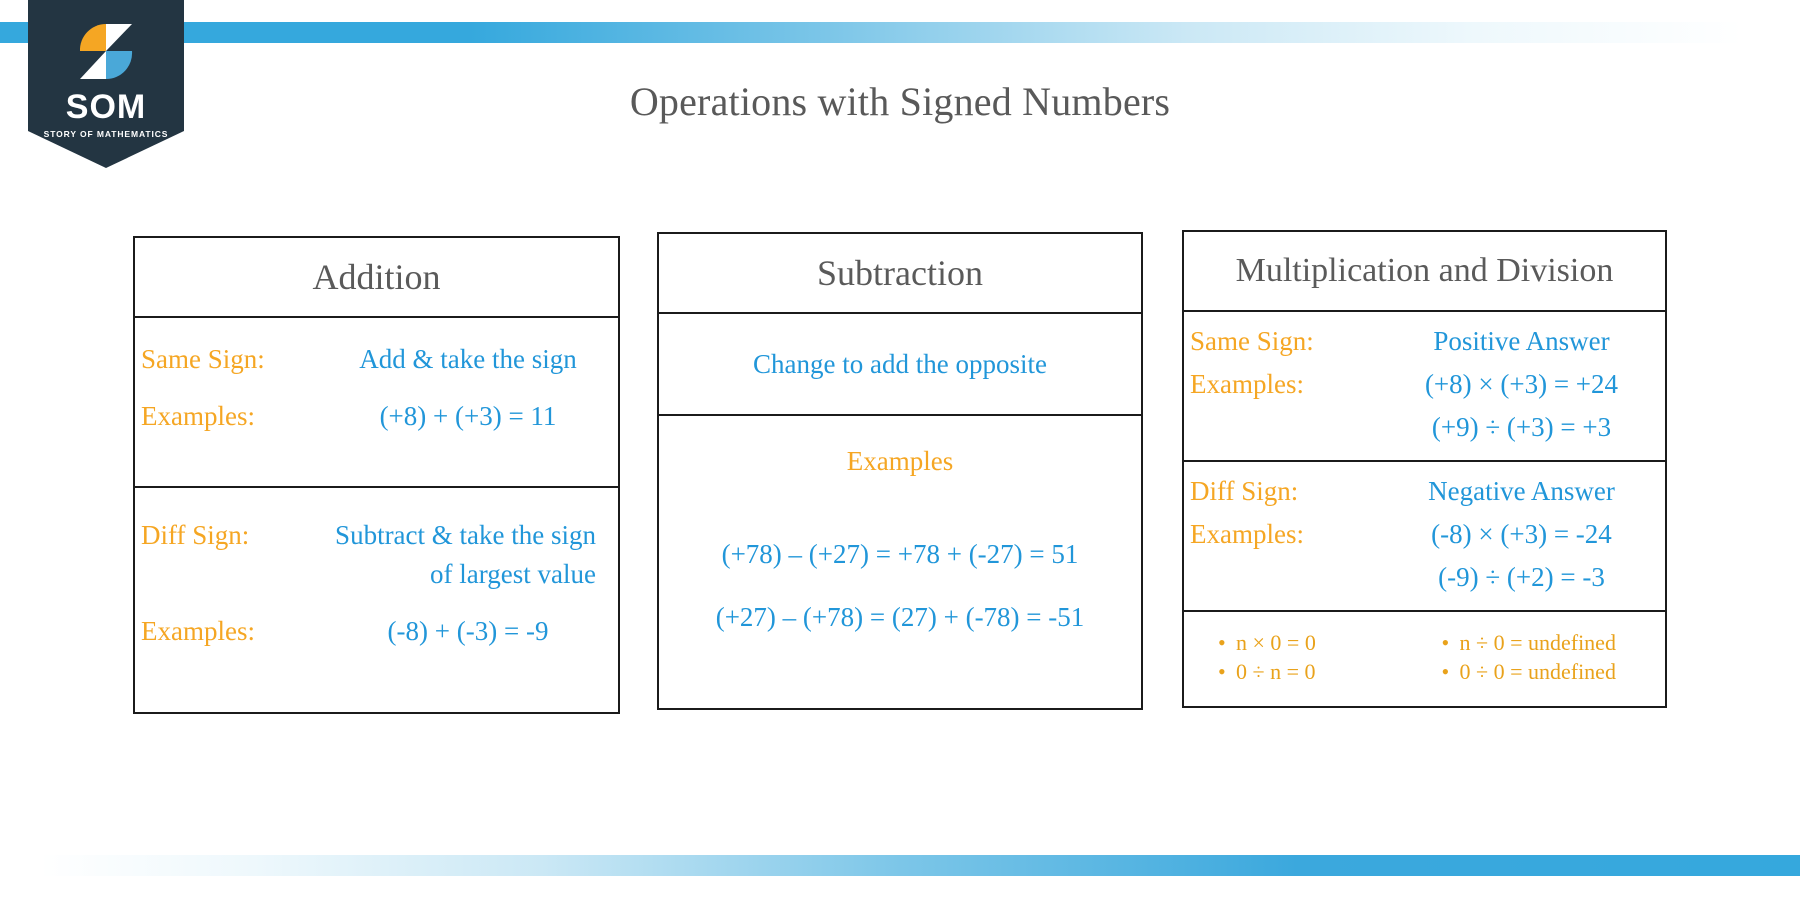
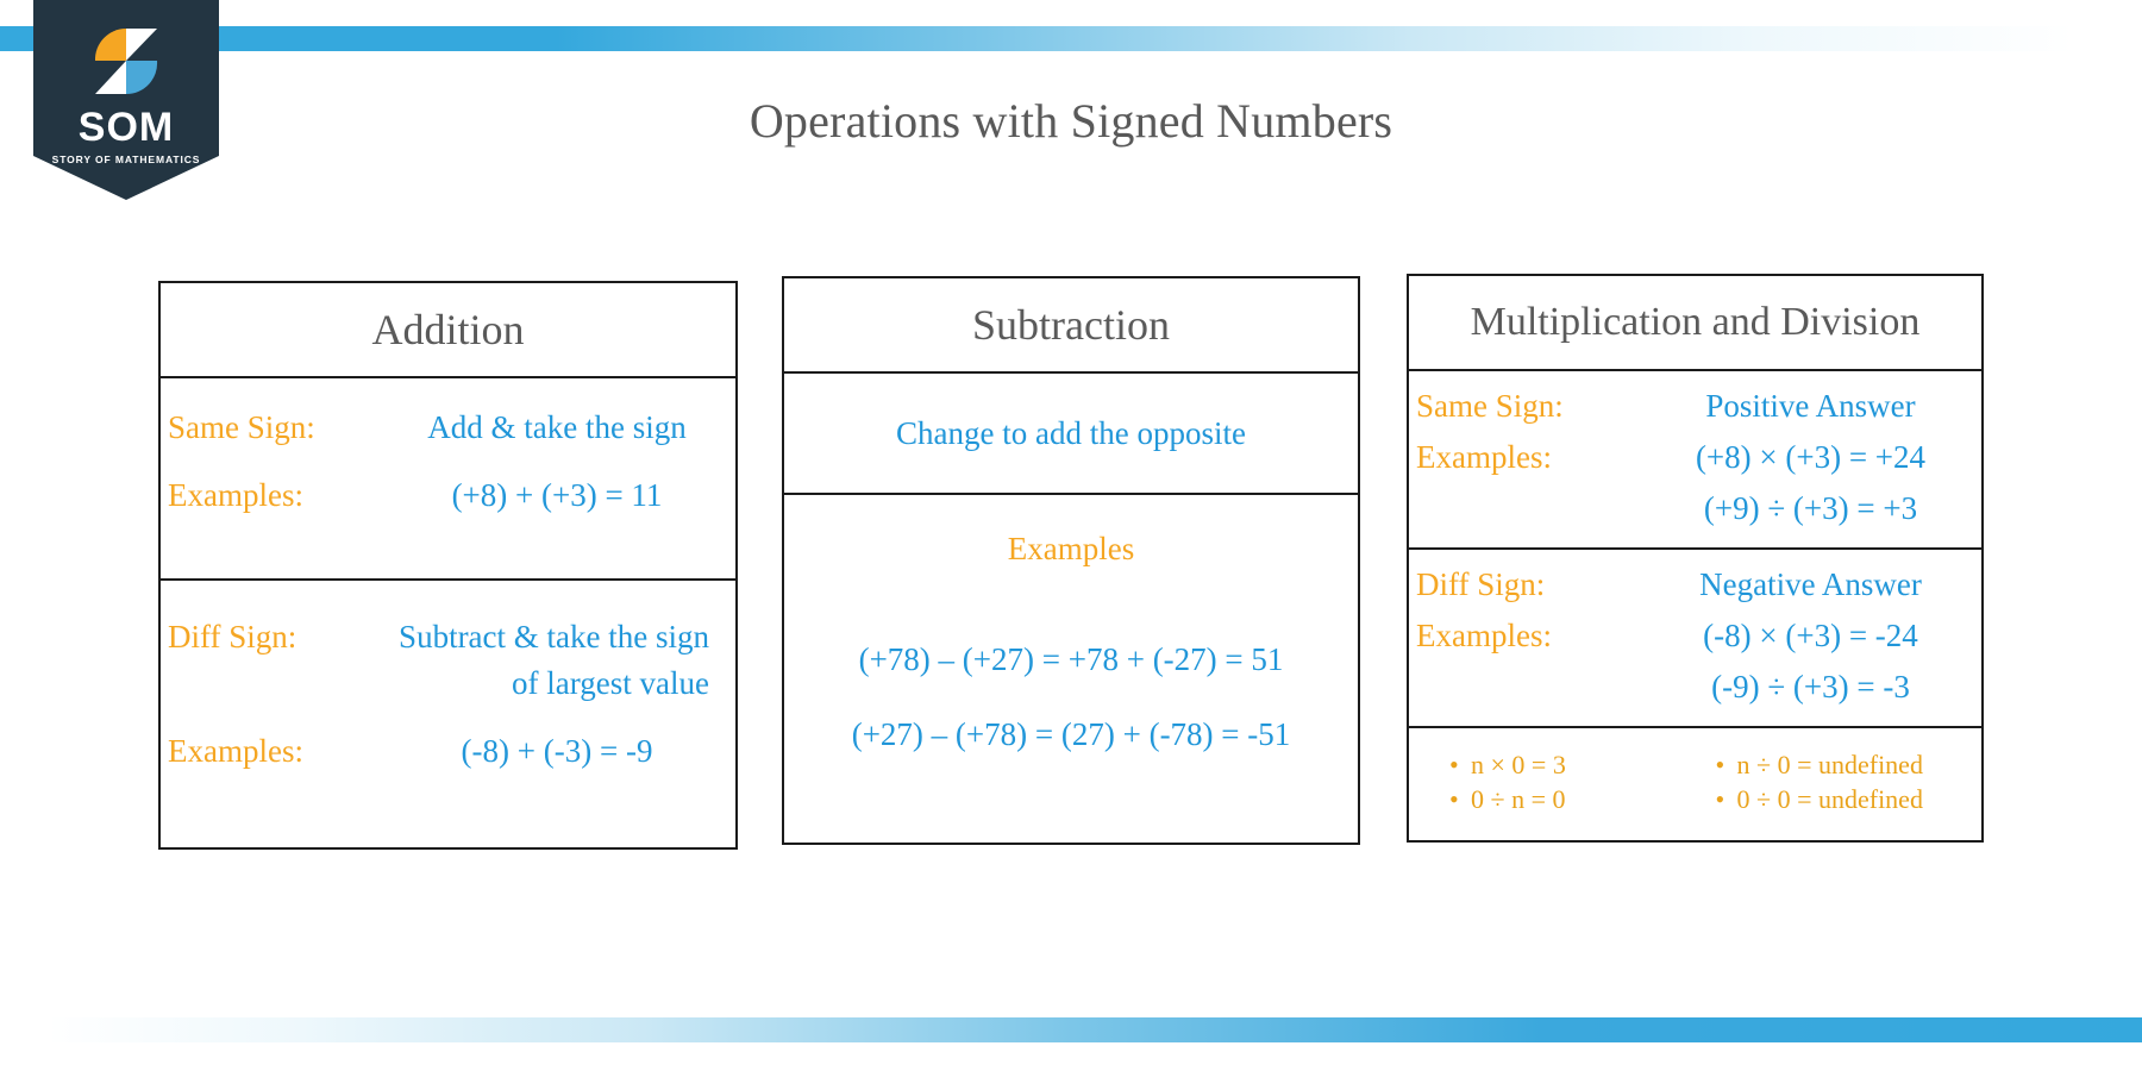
  SOM
  STORY OF MATHEMATICS
  Operations with Signed Numbers
  Addition
  Same Sign:
  Add & take the sign
  Examples:
  (+8) + (+3) = 11
  Diff Sign:
  Subtract & take the sign
  of largest value
  Examples:
  (-8) + (-3) = -9
  Subtraction
  Change to add the opposite
  Examples
  (+78) – (+27) = +78 + (-27) = 51
  (+27) – (+78) = (27) + (-78) = -51
  Multiplication and Division
  Same Sign:
  Positive Answer
  Examples:
  (+8) × (+3) = +24
  (+9) ÷ (+3) = +3
  Diff Sign:
  Negative Answer
  Examples:
  (-8) × (+3) = -24
- (-9) ÷ (+2) = -3
+ (-9) ÷ (+3) = -3
- • n × 0 = 0
+ • n × 0 = 3
  • n ÷ 0 = undefined
  • 0 ÷ n = 0
  • 0 ÷ 0 = undefined
